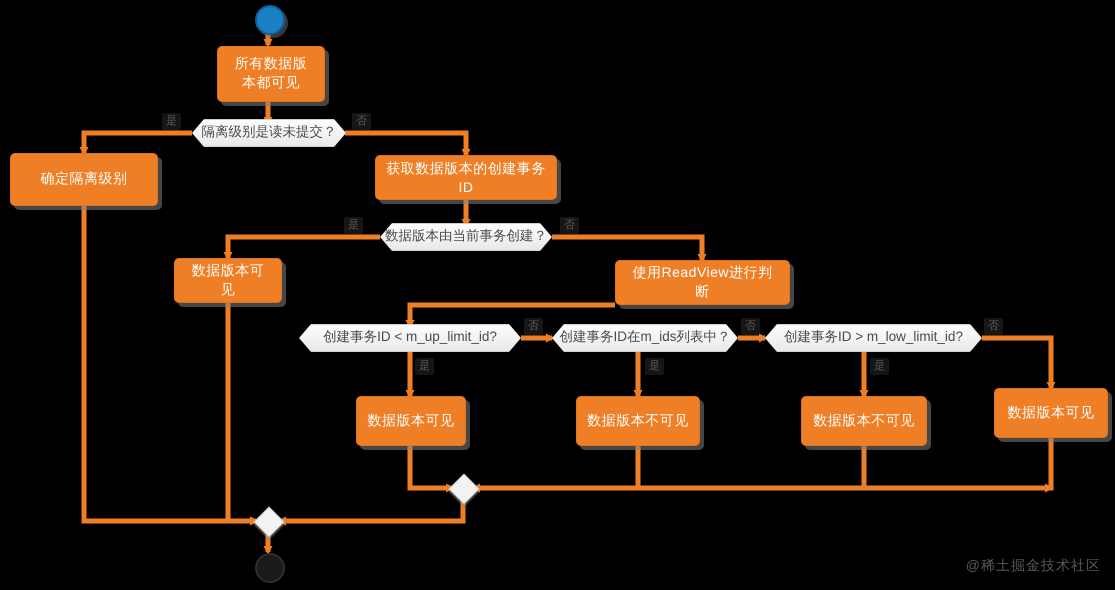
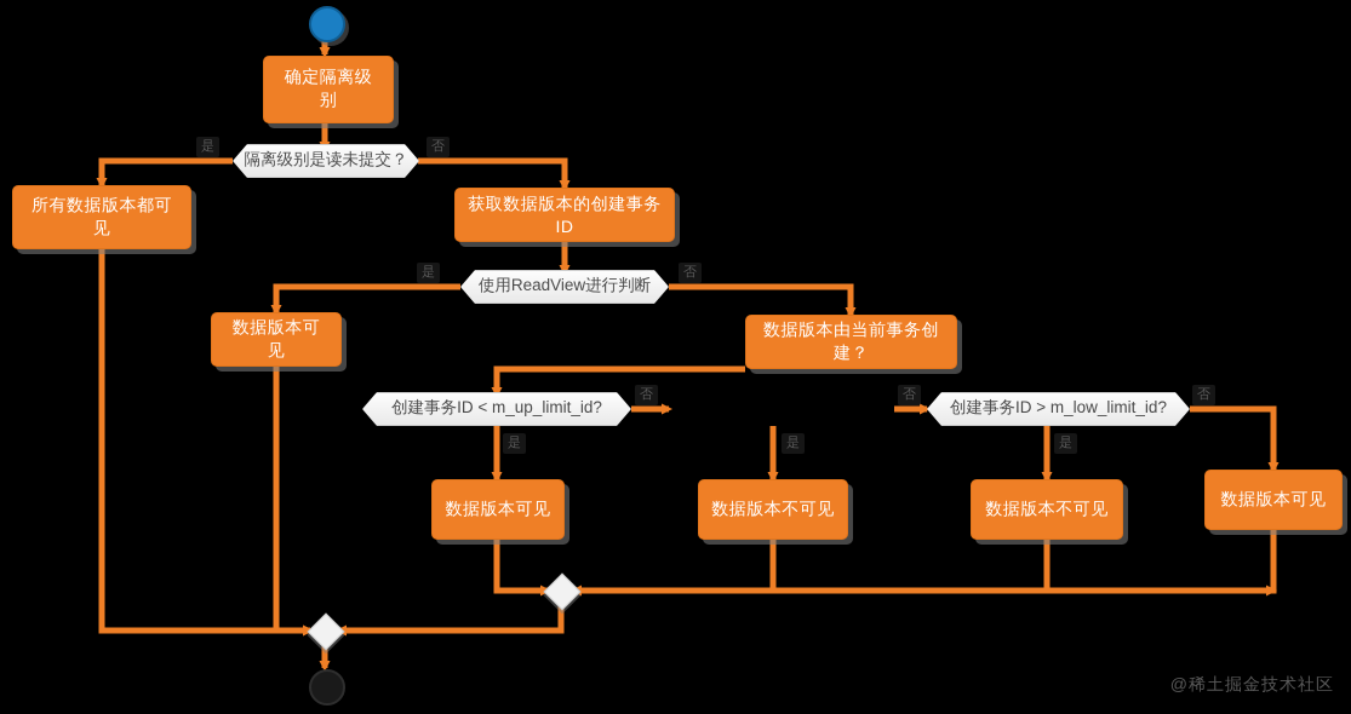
- 所有数据版本都可见
+ 确定隔离级别
  隔离级别是读未提交？
  是
  否
- 确定隔离级别
+ 所有数据版本都可见
  获取数据版本的创建事务ID
- 数据版本由当前事务创建？
+ 使用ReadView进行判断
  是
  否
  数据版本可见
- 使用ReadView进行判断
+ 数据版本由当前事务创建？
  创建事务ID < m_up_limit_id?
  是
  否
- 创建事务ID在m_ids列表中？
  是
  否
  创建事务ID > m_low_limit_id?
  是
  否
  数据版本可见
  数据版本不可见
  数据版本不可见
  数据版本可见
  @稀土掘金技术社区
